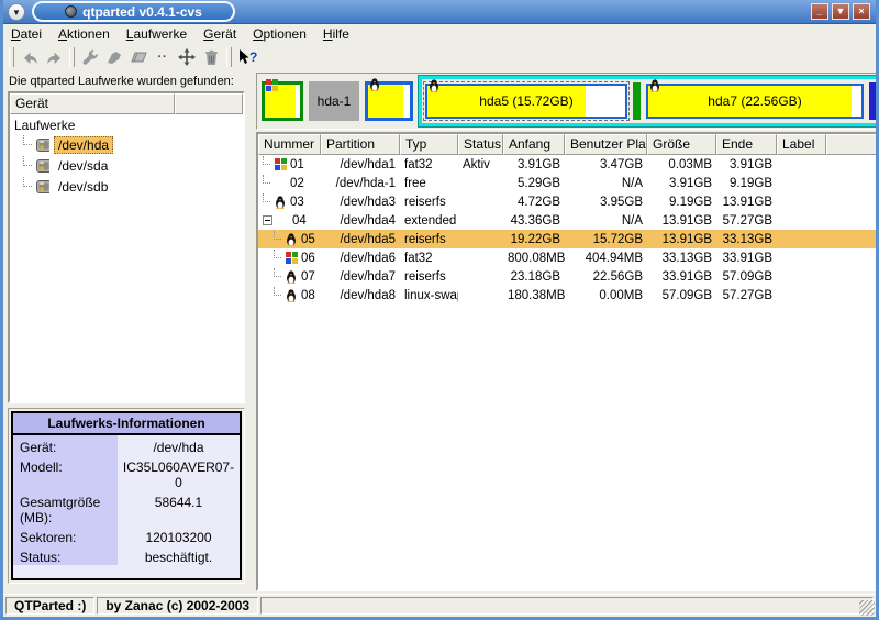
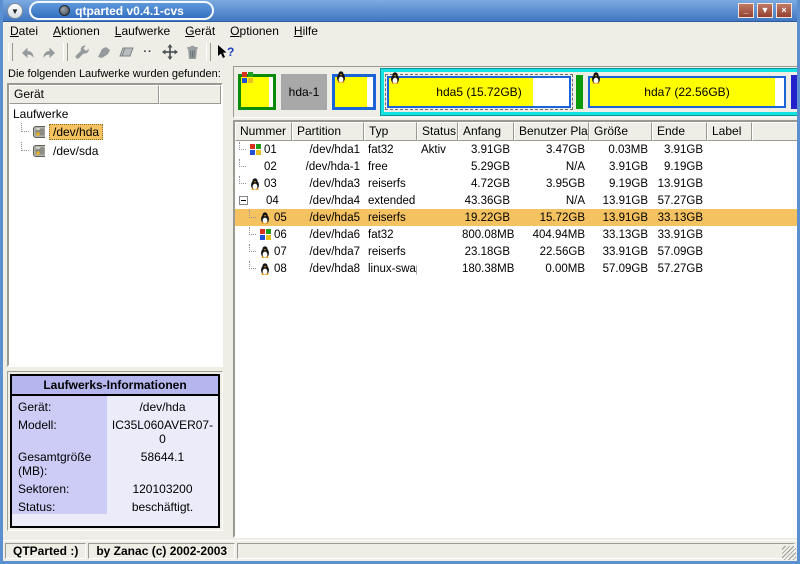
  ▼
  qtparted v0.4.1-cvs
  _
  ▼
  ×
  Datei
  Aktionen
  Laufwerke
  Gerät
  Optionen
  Hilfe
  ··
  ?
- Die qtparted Laufwerke wurden gefunden:
+ Die folgenden Laufwerke wurden gefunden:
  Gerät
  Laufwerke
  /dev/hda
  /dev/sda
- /dev/sdb
  Laufwerks-Informationen
  Gerät:
  /dev/hda
  Modell:
  IC35L060AVER07-0
  Gesamtgröße (MB):
  58644.1
  Sektoren:
  120103200
  Status:
  beschäftigt.
  hda-1
  hda5 (15.72GB)
  hda7 (22.56GB)
  Nummer
  Partition
  Typ
  Status
  Anfang
  Benutzer Pla
  Größe
  Ende
  Label
  01
  /dev/hda1
  fat32
  Aktiv
  3.91GB
  3.47GB
  0.03MB
  3.91GB
  02
  /dev/hda-1
  free
  5.29GB
  N/A
  3.91GB
  9.19GB
  03
  /dev/hda3
  reiserfs
  4.72GB
  3.95GB
  9.19GB
  13.91GB
  04
  /dev/hda4
  extended
  43.36GB
  N/A
  13.91GB
  57.27GB
  05
  /dev/hda5
  reiserfs
  19.22GB
  15.72GB
  13.91GB
  33.13GB
  06
  /dev/hda6
  fat32
  800.08MB
  404.94MB
  33.13GB
  33.91GB
  07
  /dev/hda7
  reiserfs
  23.18GB
  22.56GB
  33.91GB
  57.09GB
  08
  /dev/hda8
  linux-swa
  180.38MB
  0.00MB
  57.09GB
  57.27GB
  QTParted :)
  by Zanac (c) 2002-2003
